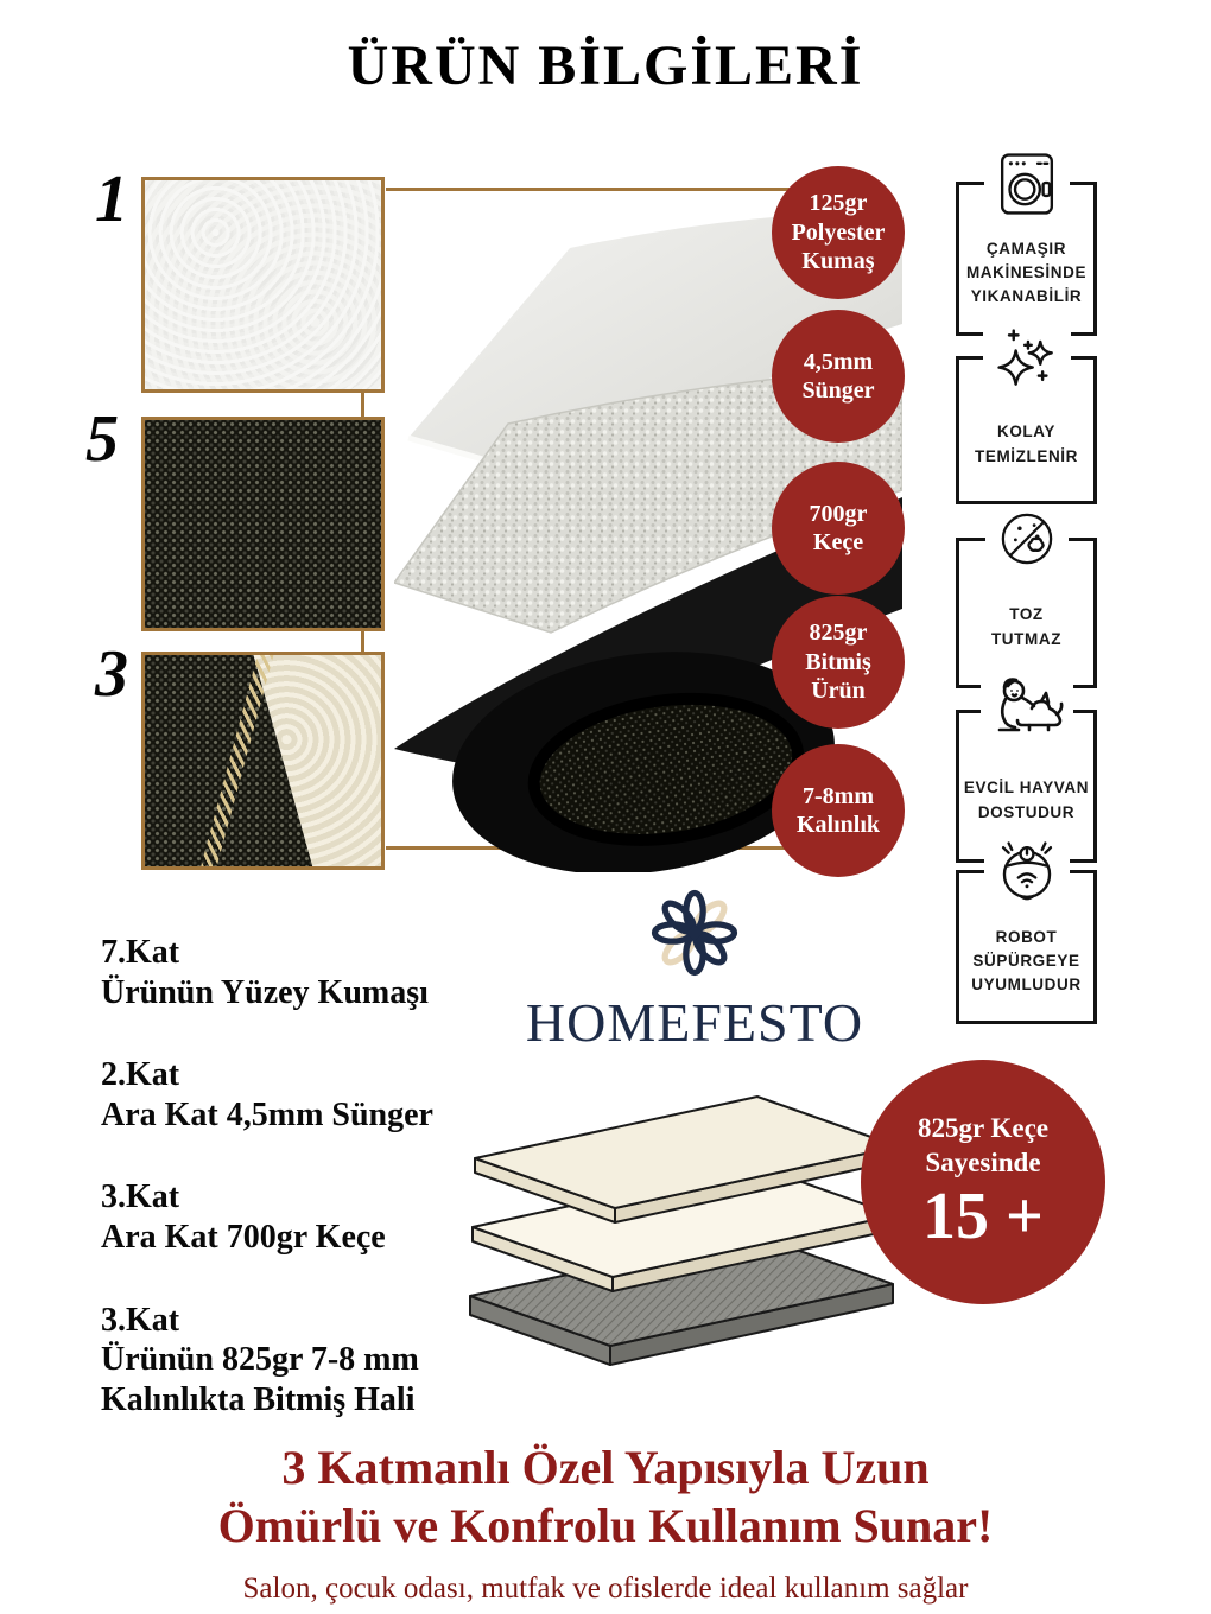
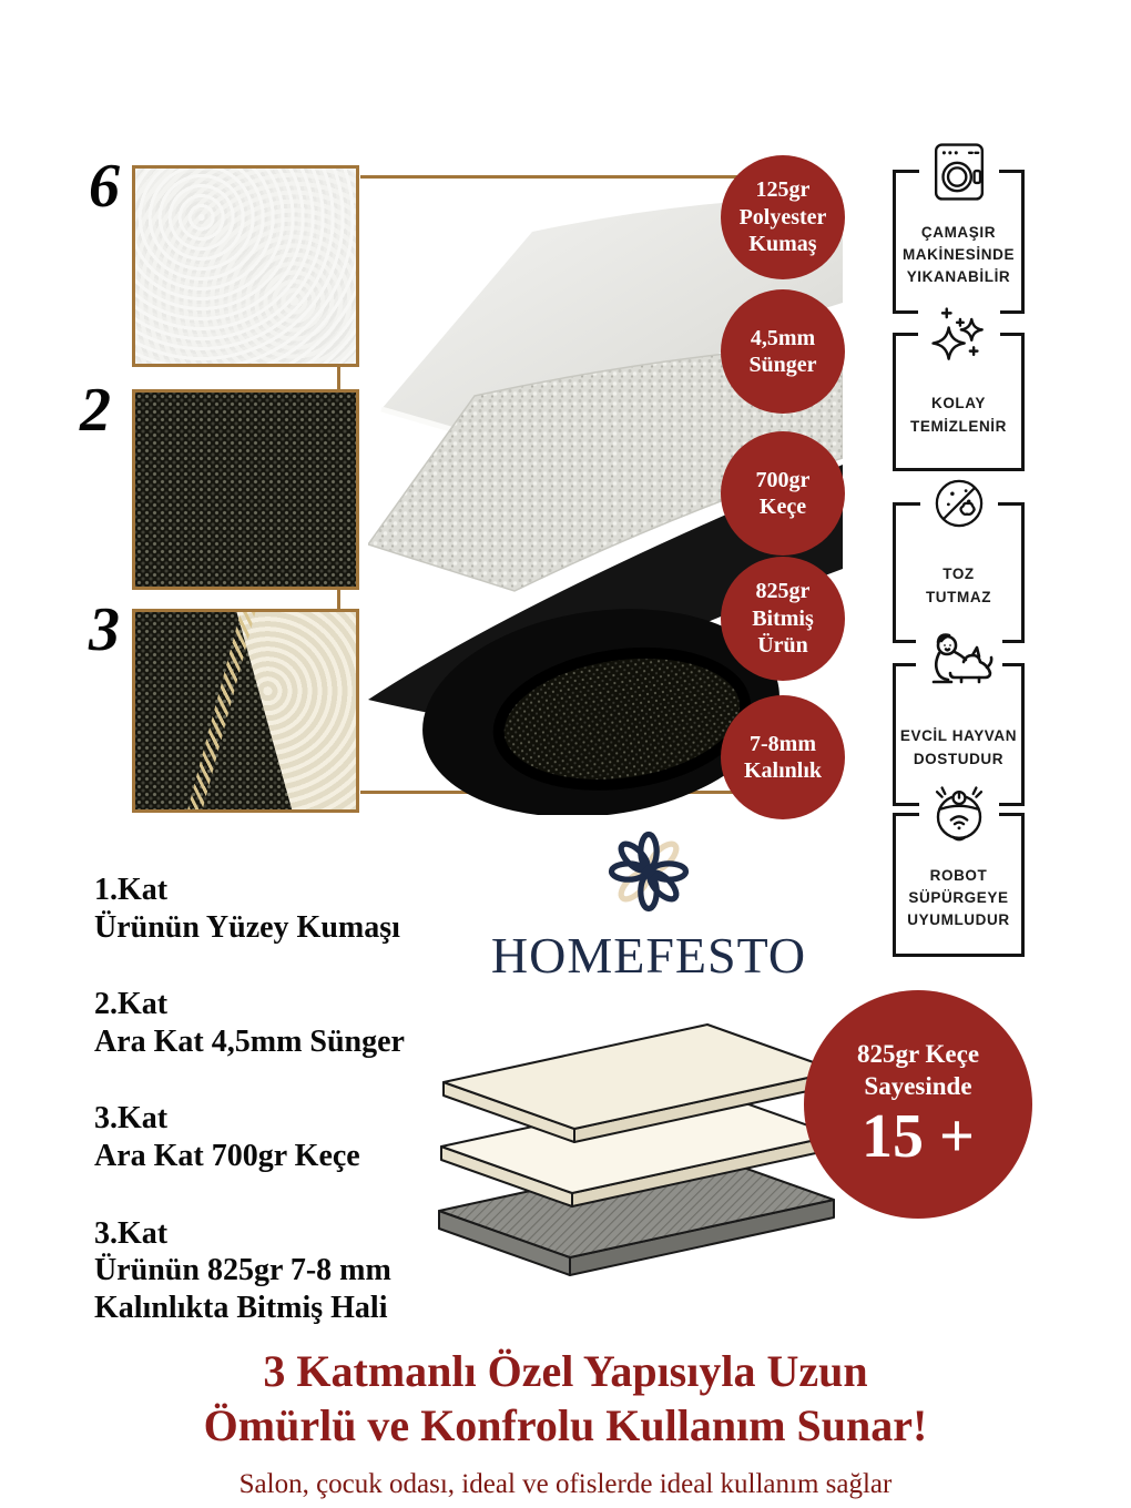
- ÜRÜN BİLGİLERİ
- 1
+ 6
- 5
+ 2
  3
  125gr
  Polyester
  Kumaş
  4,5mm
  Sünger
  700gr
  Keçe
  825gr
  Bitmiş
  Ürün
  7-8mm
  Kalınlık
  ÇAMAŞIR
  MAKİNESİNDE
  YIKANABİLİR
  KOLAY
  TEMİZLENİR
  TOZ
  TUTMAZ
  EVCİL HAYVAN
  DOSTUDUR
  ROBOT
  SÜPÜRGEYE
  UYUMLUDUR
- 7.Kat
+ 1.Kat
  Ürünün Yüzey Kumaşı
  2.Kat
  Ara Kat 4,5mm Sünger
  3.Kat
  Ara Kat 700gr Keçe
  3.Kat
  Ürünün 825gr 7-8 mm
  Kalınlıkta Bitmiş Hali
  HOMEFESTO
  825gr Keçe
  Sayesinde
  15 +
  3 Katmanlı Özel Yapısıyla Uzun
  Ömürlü ve Konfrolu Kullanım Sunar!
- Salon, çocuk odası, mutfak ve ofislerde ideal kullanım sağlar
+ Salon, çocuk odası, ideal ve ofislerde ideal kullanım sağlar
